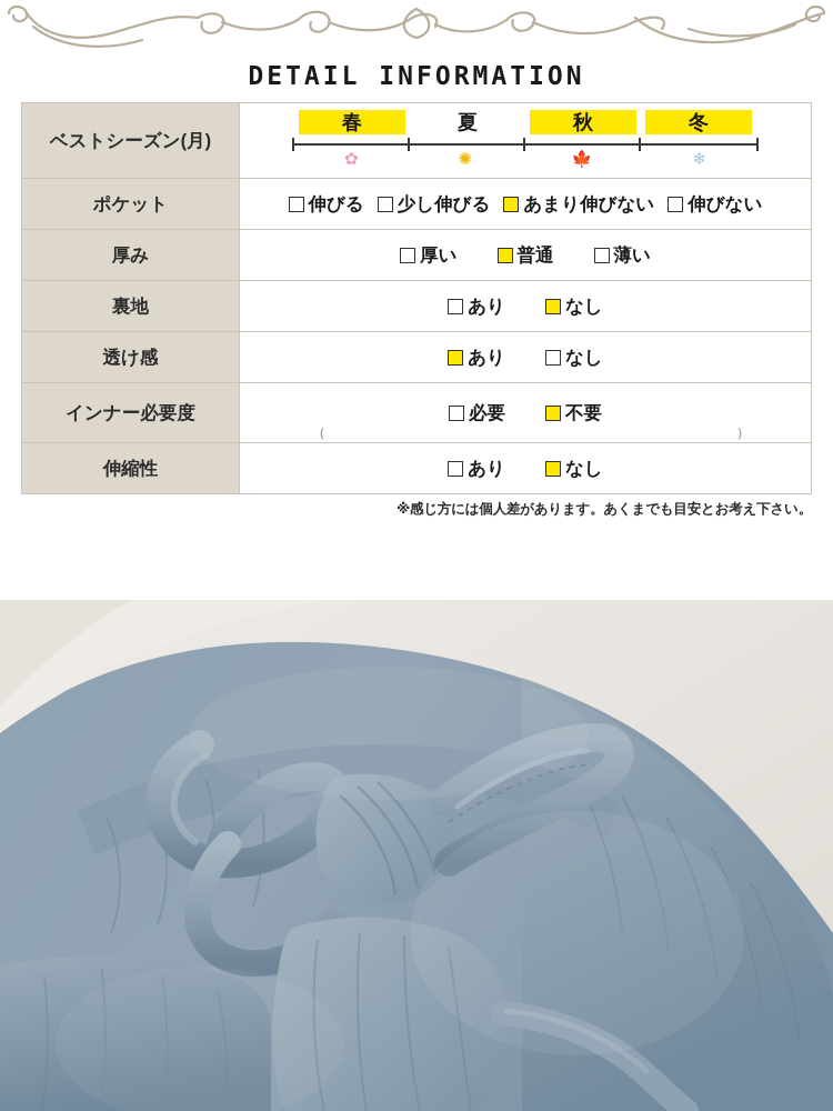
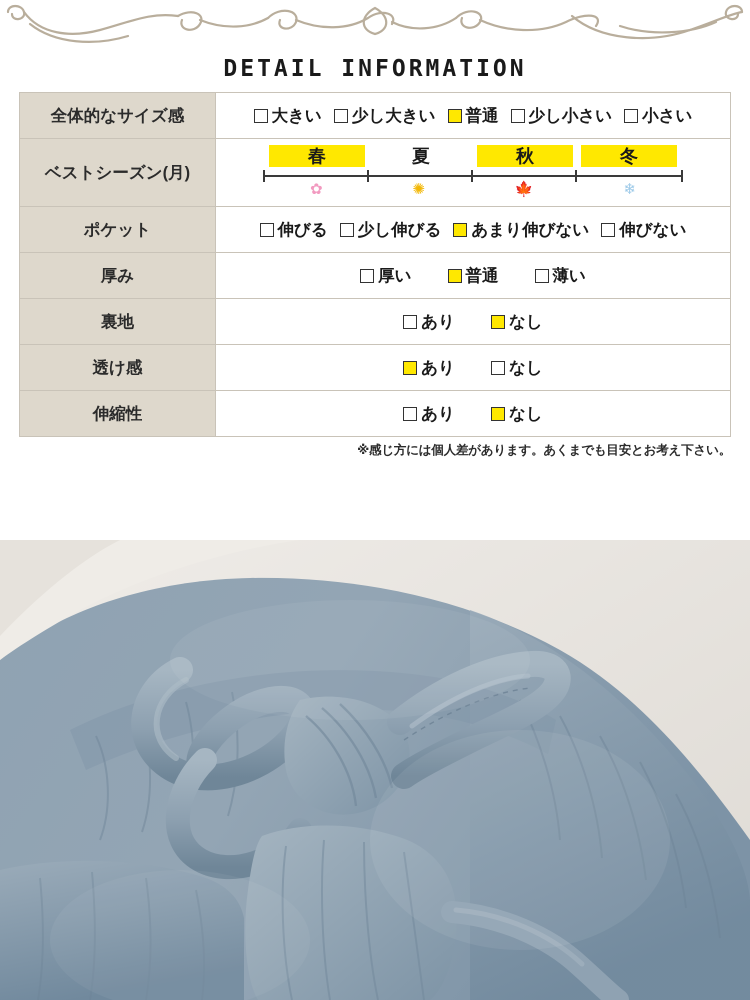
  DETAIL INFORMATION
+ 全体的なサイズ感	大きい 少し大きい 普通 少し小さい 小さい
  ベストシーズン(月)	春 夏 秋 冬 ✿ ✺ 🍁 ❄
  ポケット	伸びる 少し伸びる あまり伸びない 伸びない
  厚み	厚い 普通 薄い
  裏地	あり なし
  透け感	あり なし
- インナー必要度	必要 不要 ( )
  伸縮性	あり なし
  ※感じ方には個人差があります。あくまでも目安とお考え下さい。
